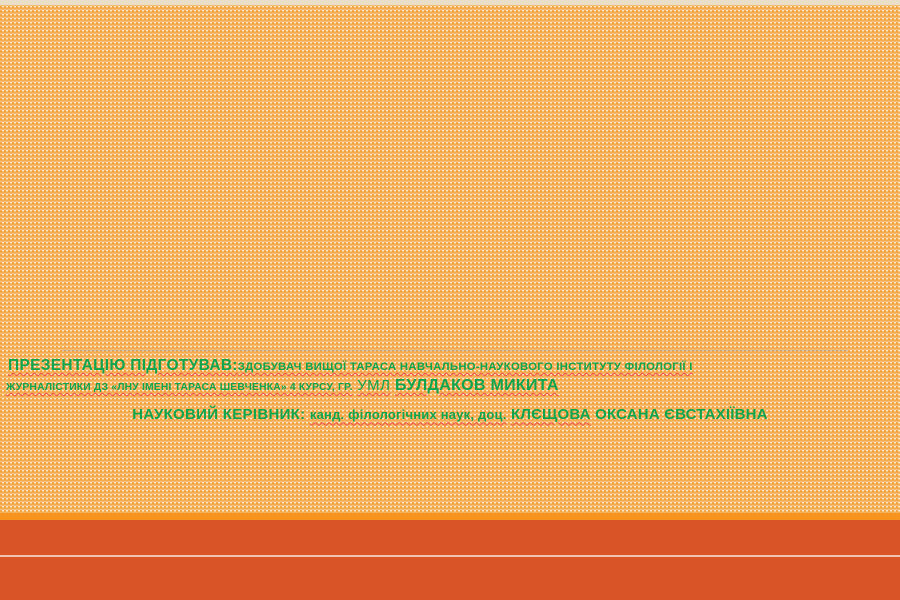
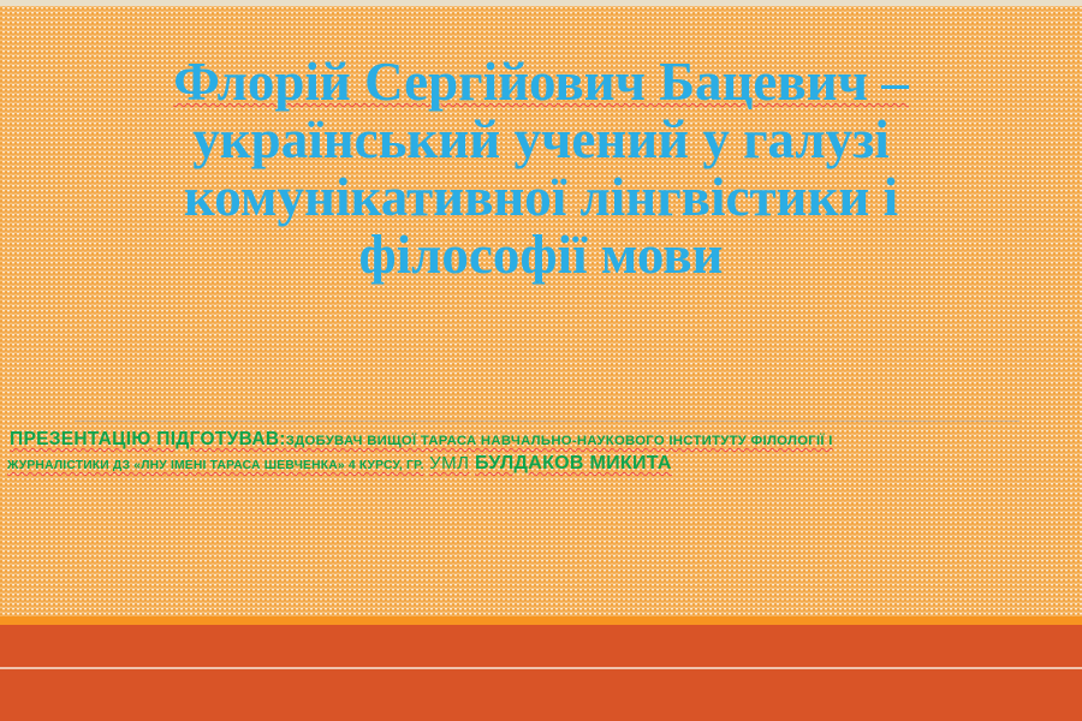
+ Флорій Сергійович Бацевич – український учений у галузі комунікативної лінгвістики і філософії мови
  ПРЕЗЕНТАЦІЮ ПІДГОТУВАВ:ЗДОБУВАЧ ВИЩОЇ ТАРАСА НАВЧАЛЬНО-НАУКОВОГО ІНСТИТУТУ ФІЛОЛОГІЇ І
  ЖУРНАЛІСТИКИ ДЗ «ЛНУ ІМЕНІ ТАРАСА ШЕВЧЕНКА» 4 КУРСУ, ГР. УМЛ БУЛДАКОВ МИКИТА
- НАУКОВИЙ КЕРІВНИК: канд. філологічних наук, доц. КЛЄЩОВА ОКСАНА ЄВСТАХІЇВНА
